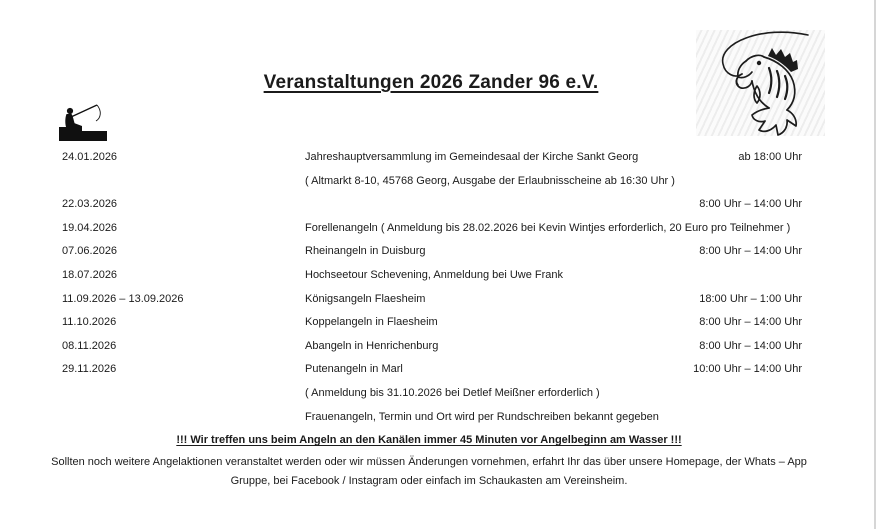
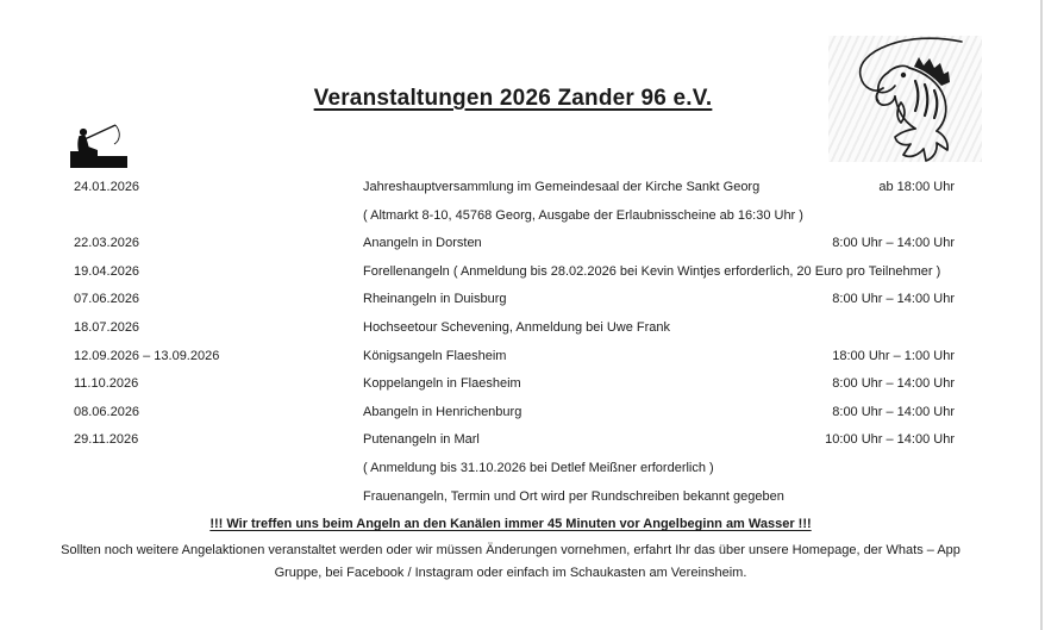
  Veranstaltungen 2026 Zander 96 e.V.
  24.01.2026
  Jahreshauptversammlung im Gemeindesaal der Kirche Sankt Georg
  ab 18:00 Uhr
  ( Altmarkt 8-10, 45768 Georg, Ausgabe der Erlaubnisscheine ab 16:30 Uhr )
  22.03.2026
+ Anangeln in Dorsten
  8:00 Uhr – 14:00 Uhr
  19.04.2026
  Forellenangeln ( Anmeldung bis 28.02.2026 bei Kevin Wintjes erforderlich, 20 Euro pro Teilnehmer )
  07.06.2026
  Rheinangeln in Duisburg
  8:00 Uhr – 14:00 Uhr
  18.07.2026
  Hochseetour Schevening, Anmeldung bei Uwe Frank
- 11.09.2026 – 13.09.2026
+ 12.09.2026 – 13.09.2026
  Königsangeln Flaesheim
  18:00 Uhr – 1:00 Uhr
  11.10.2026
  Koppelangeln in Flaesheim
  8:00 Uhr – 14:00 Uhr
- 08.11.2026
+ 08.06.2026
  Abangeln in Henrichenburg
  8:00 Uhr – 14:00 Uhr
  29.11.2026
  Putenangeln in Marl
  10:00 Uhr – 14:00 Uhr
  ( Anmeldung bis 31.10.2026 bei Detlef Meißner erforderlich )
  Frauenangeln, Termin und Ort wird per Rundschreiben bekannt gegeben
  !!! Wir treffen uns beim Angeln an den Kanälen immer 45 Minuten vor Angelbeginn am Wasser !!!
  Sollten noch weitere Angelaktionen veranstaltet werden oder wir müssen Änderungen vornehmen, erfahrt Ihr das über unsere Homepage, der Whats – App Gruppe, bei Facebook / Instagram oder einfach im Schaukasten am Vereinsheim.
